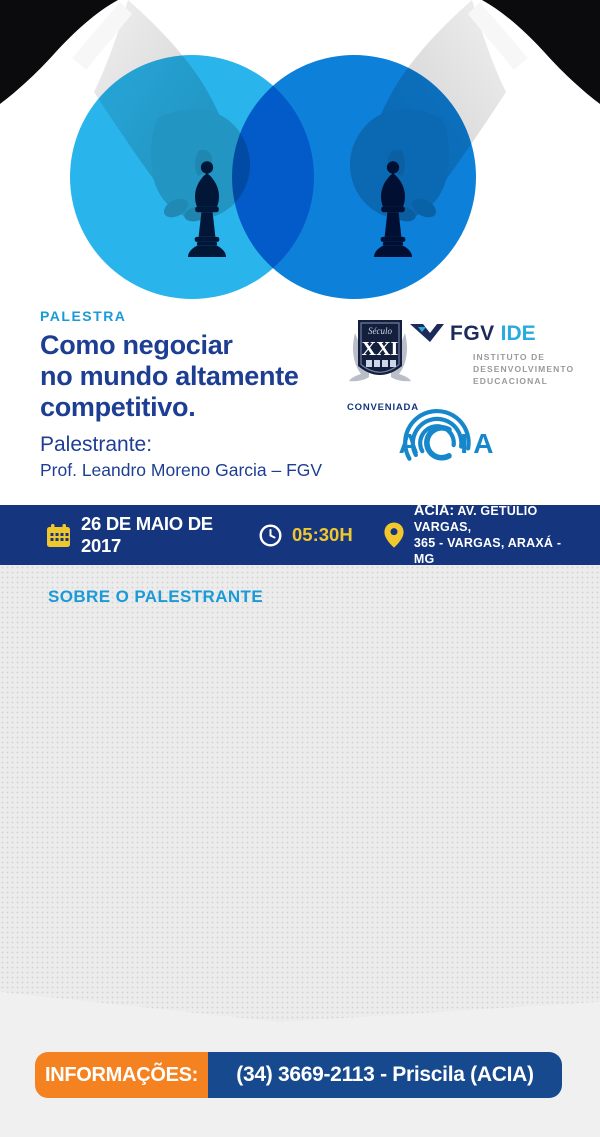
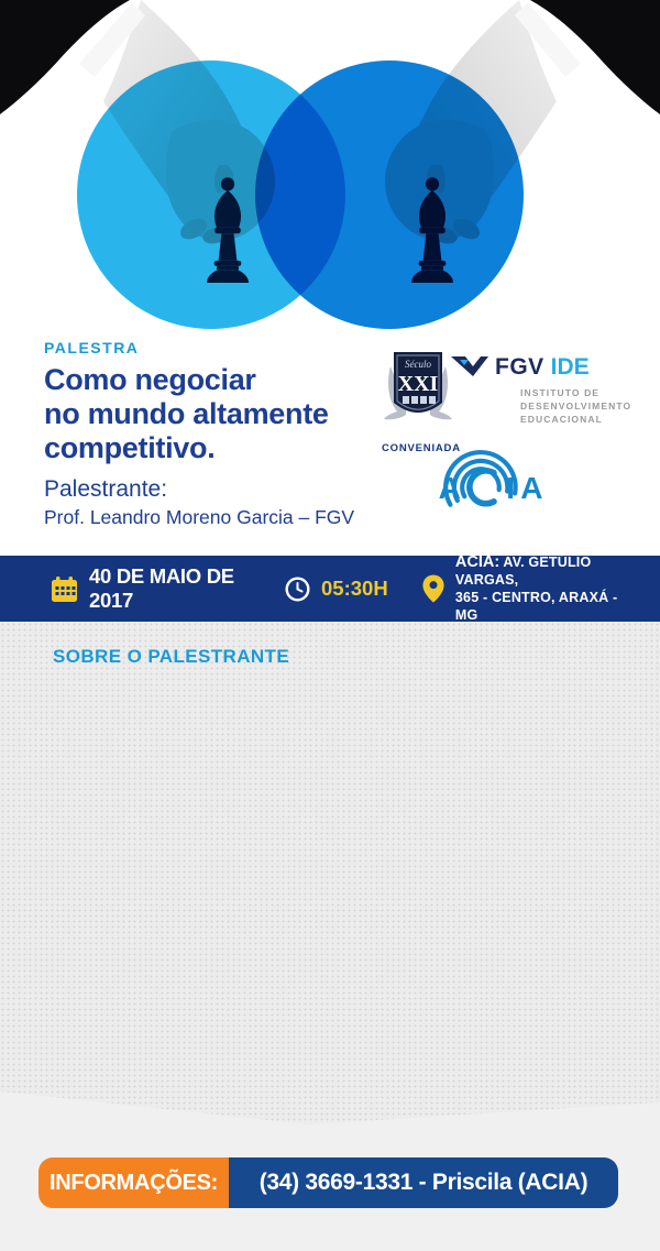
  PALESTRA
  Como negociar
  no mundo altamente
  competitivo.
  Palestrante:
  Prof. Leandro Moreno Garcia – FGV
  Século
  XXI
  CONVENIAD
  FGV
  IDE
  INSTITUTO DE
  DESENVOLVIMENTO
  EDUCACIONAL
  A
  I
  A
- 26 DE MAIO DE 2017
+ 40 DE MAIO DE 2017
  05:30H
  ACIA: AV. GETÚLIO VARGAS,
- 365 - VARGAS, ARAXÁ - MG
+ 365 - CENTRO, ARAXÁ - MG
  SOBRE O PALESTRANTE
  INFORMAÇÕES:
- (34) 3669-2113 - Priscila (ACIA)
+ (34) 3669-1331 - Priscila (ACIA)
